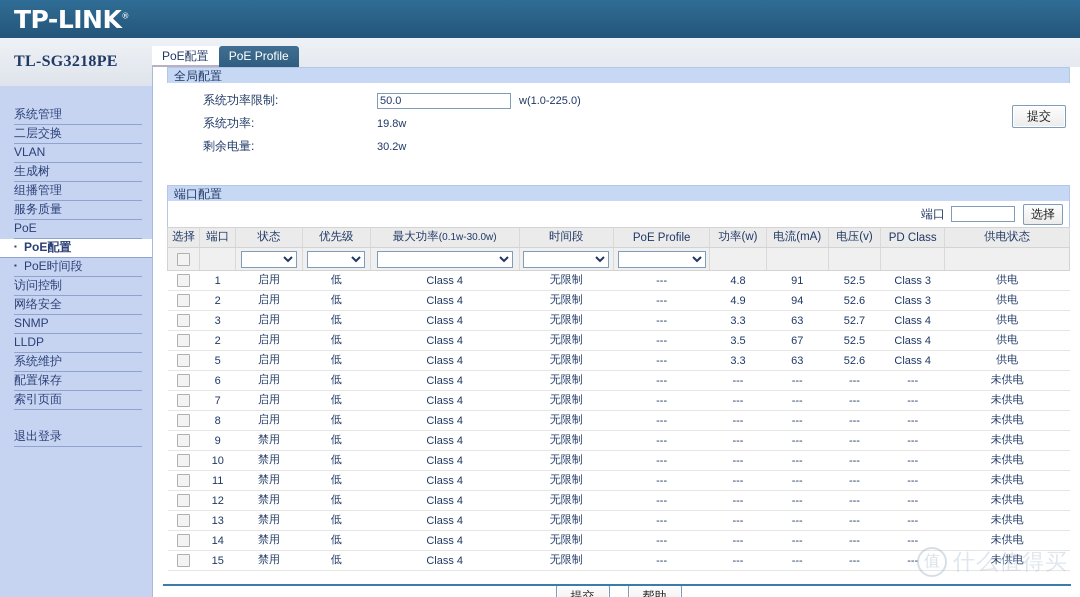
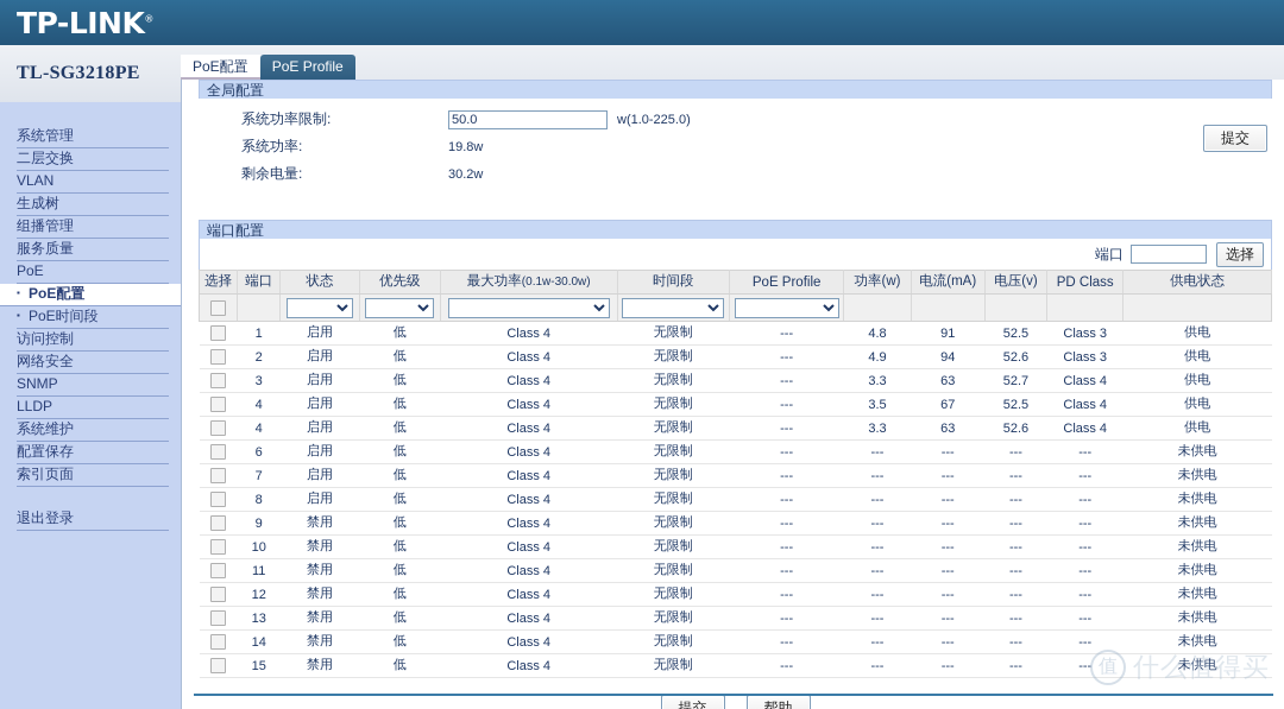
  TP-LINK®
  TL-SG3218PE
  PoE配置
  PoE Profile
  系统管理
  二层交换
  VLAN
  生成树
  组播管理
  服务质量
  PoE
  PoE配置
  PoE时间段
  访问控制
  网络安全
  SNMP
  LLDP
  系统维护
  配置保存
  索引页面
  退出登录
  全局配置
  系统功率限制:
  50.0
  w(1.0-225.0)
  系统功率:
  19.8w
  剩余电量:
  30.2w
  提交
  端口配置
  端口
  选择
  选择	端口	状态	优先级	最大功率(0.1w-30.0w)	时间段	PoE Profile	功率(w)	电流(mA)	电压(v)	PD Class	供电状态
  	1	启用	低	Class 4	无限制	---	4.8	91	52.5	Class 3	供电
  	2	启用	低	Class 4	无限制	---	4.9	94	52.6	Class 3	供电
  	3	启用	低	Class 4	无限制	---	3.3	63	52.7	Class 4	供电
- 	2	启用	低	Class 4	无限制	---	3.5	67	52.5	Class 4	供电
+ 	4	启用	低	Class 4	无限制	---	3.5	67	52.5	Class 4	供电
- 	5	启用	低	Class 4	无限制	---	3.3	63	52.6	Class 4	供电
+ 	4	启用	低	Class 4	无限制	---	3.3	63	52.6	Class 4	供电
  	6	启用	低	Class 4	无限制	---	---	---	---	---	未供电
  	7	启用	低	Class 4	无限制	---	---	---	---	---	未供电
  	8	启用	低	Class 4	无限制	---	---	---	---	---	未供电
  	9	禁用	低	Class 4	无限制	---	---	---	---	---	未供电
  	10	禁用	低	Class 4	无限制	---	---	---	---	---	未供电
  	11	禁用	低	Class 4	无限制	---	---	---	---	---	未供电
  	12	禁用	低	Class 4	无限制	---	---	---	---	---	未供电
  	13	禁用	低	Class 4	无限制	---	---	---	---	---	未供电
  	14	禁用	低	Class 4	无限制	---	---	---	---	---	未供电
  	15	禁用	低	Class 4	无限制	---	---	---	---	---	未供电
  提交
  帮助
  值
  什么值得买
